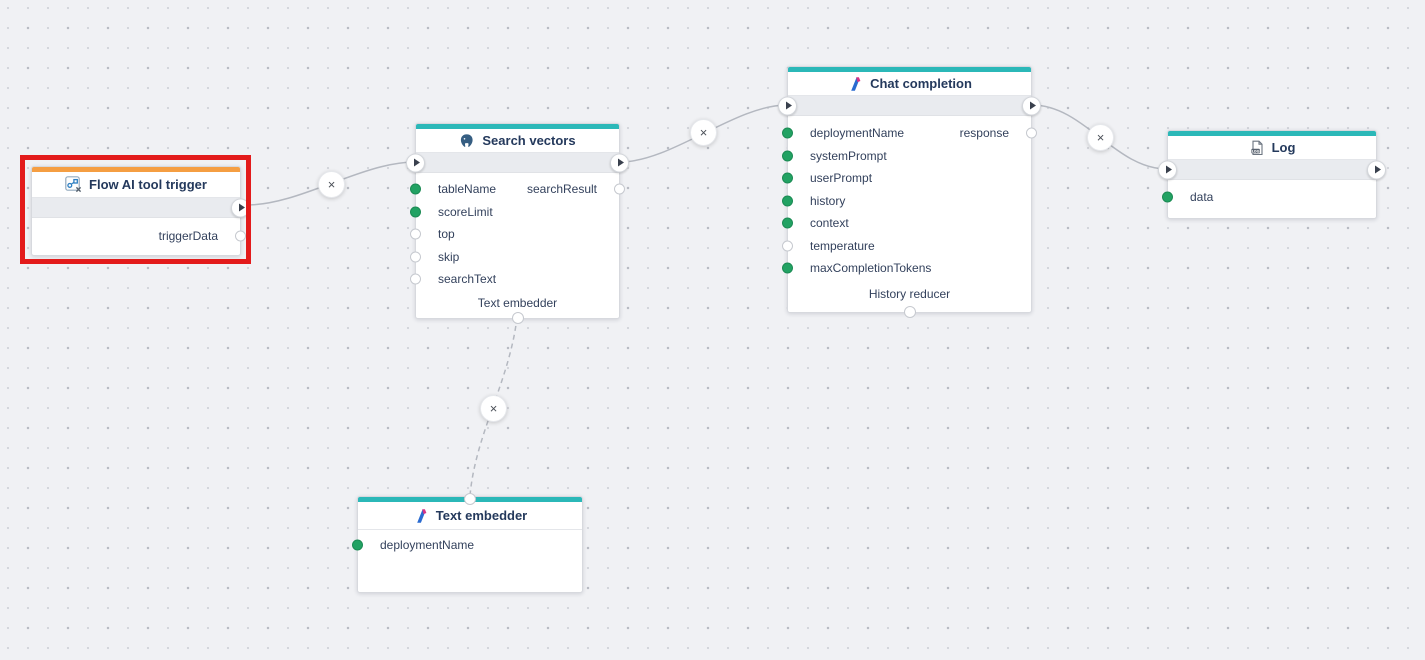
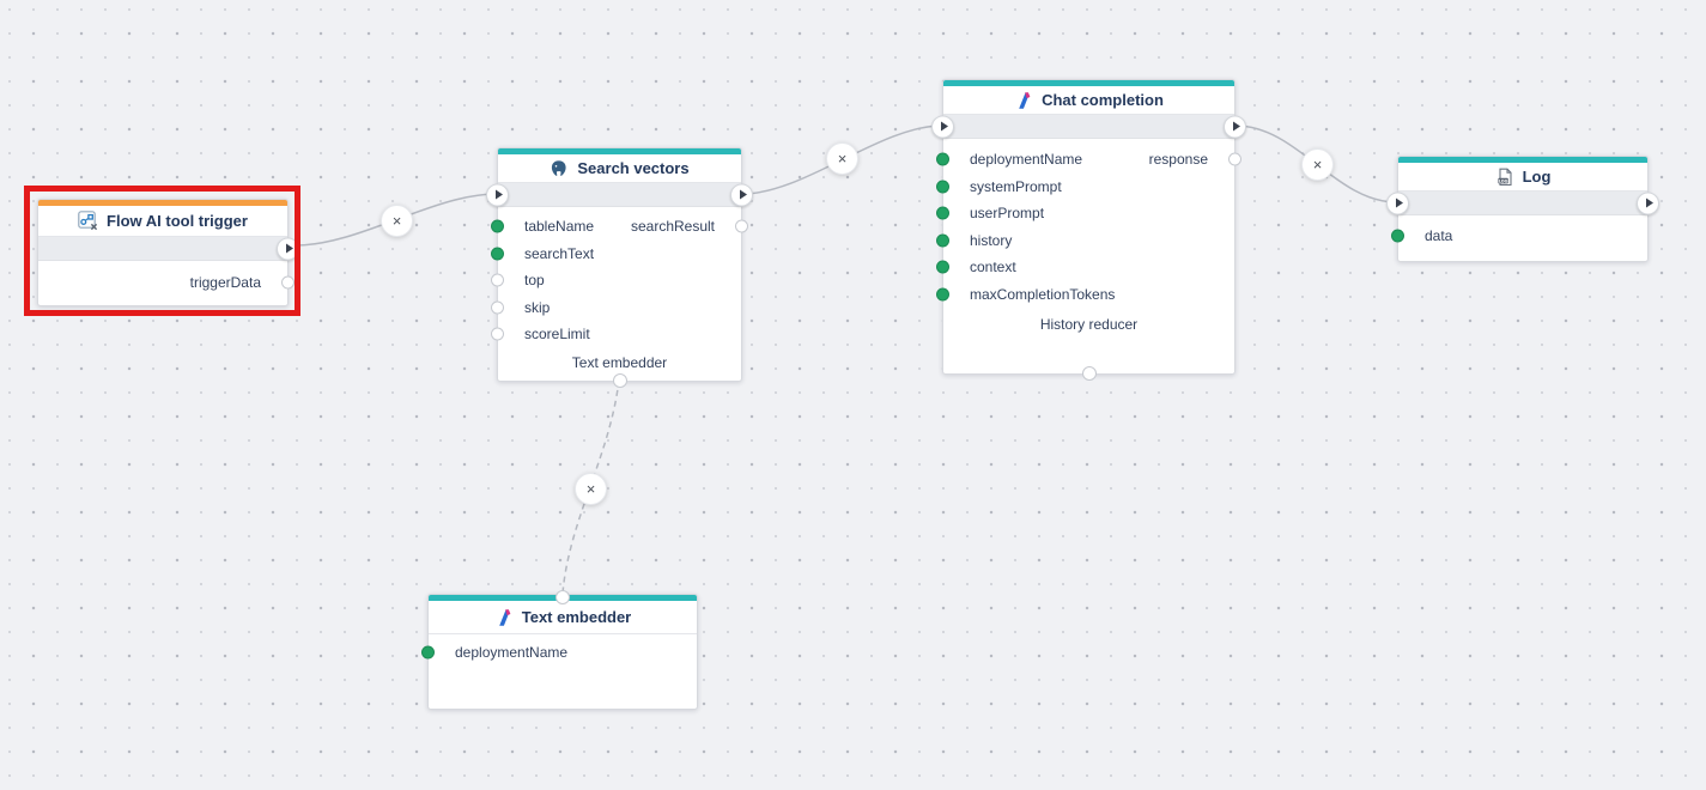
  Flow AI tool trigger
  triggerData
  Search vectors
  tableName
- scoreLimit
+ searchText
  top
  skip
- searchText
+ scoreLimit
  searchResult
  Text embedder
  Chat completion
  deploymentName
  systemPrompt
  userPrompt
  history
  context
- temperature
  maxCompletionTokens
  response
  History reducer
  Log
  data
  Text embedder
  deploymentName
  ×
  ×
  ×
  ×
